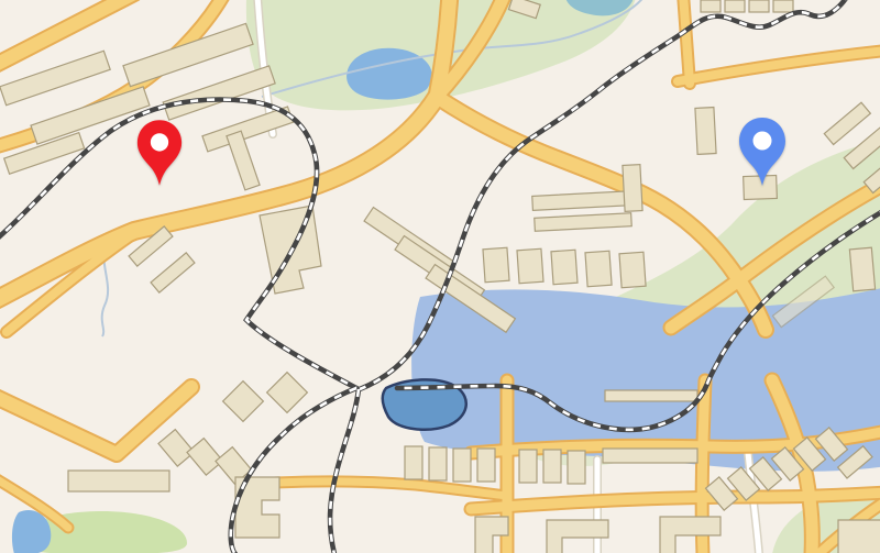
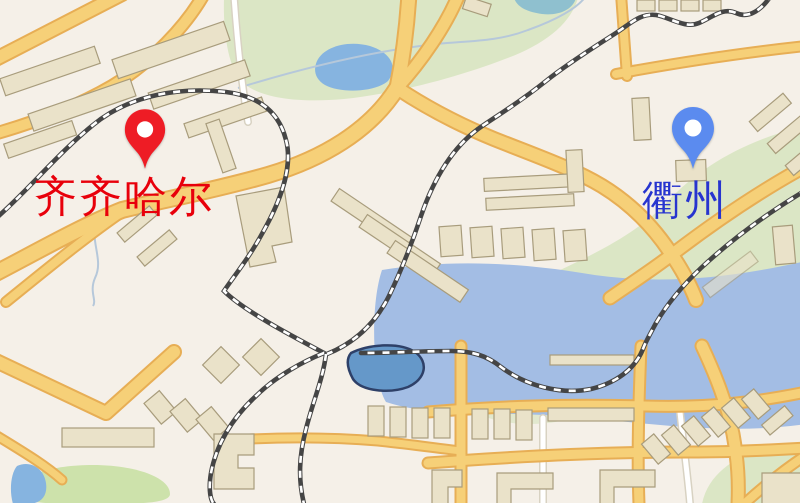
+ 齐齐哈尔
+ 衢州
